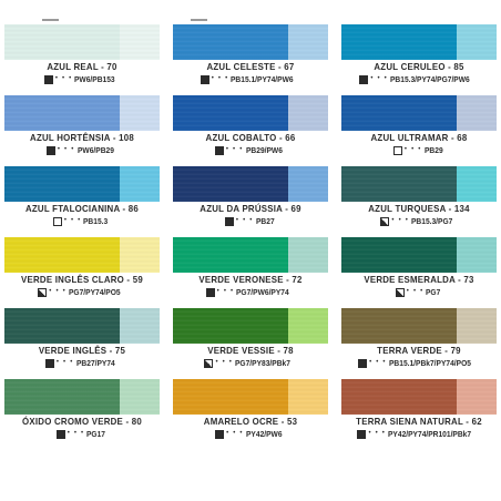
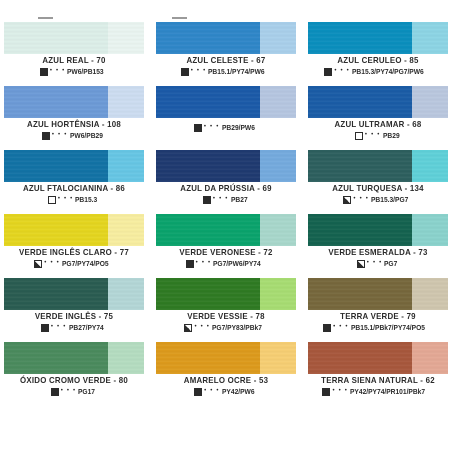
  AZUL REAL - 70
  PW6/PB153
  AZUL CELESTE - 67
  PB15.1/PY74/PW6
  AZUL CERULEO - 85
  PB15.3/PY74/PG7/PW6
  AZUL HORTÊNSIA - 108
  PW6/PB29
- AZUL COBALTO - 66
  PB29/PW6
  AZUL ULTRAMAR - 68
  PB29
  AZUL FTALOCIANINA - 86
  PB15.3
  AZUL DA PRÚSSIA - 69
  PB27
  AZUL TURQUESA - 134
  PB15.3/PG7
- VERDE INGLÊS CLARO - 59
+ VERDE INGLÊS CLARO - 77
  PG7/PY74/PO5
  VERDE VERONESE - 72
  PG7/PW6/PY74
  VERDE ESMERALDA - 73
  PG7
  VERDE INGLÊS - 75
  PB27/PY74
  VERDE VESSIE - 78
  PG7/PY83/PBk7
  TERRA VERDE - 79
  PB15.1/PBk7/PY74/PO5
  ÓXIDO CROMO VERDE - 80
  PG17
  AMARELO OCRE - 53
  PY42/PW6
  TERRA SIENA NATURAL - 62
  PY42/PY74/PR101/PBk7
